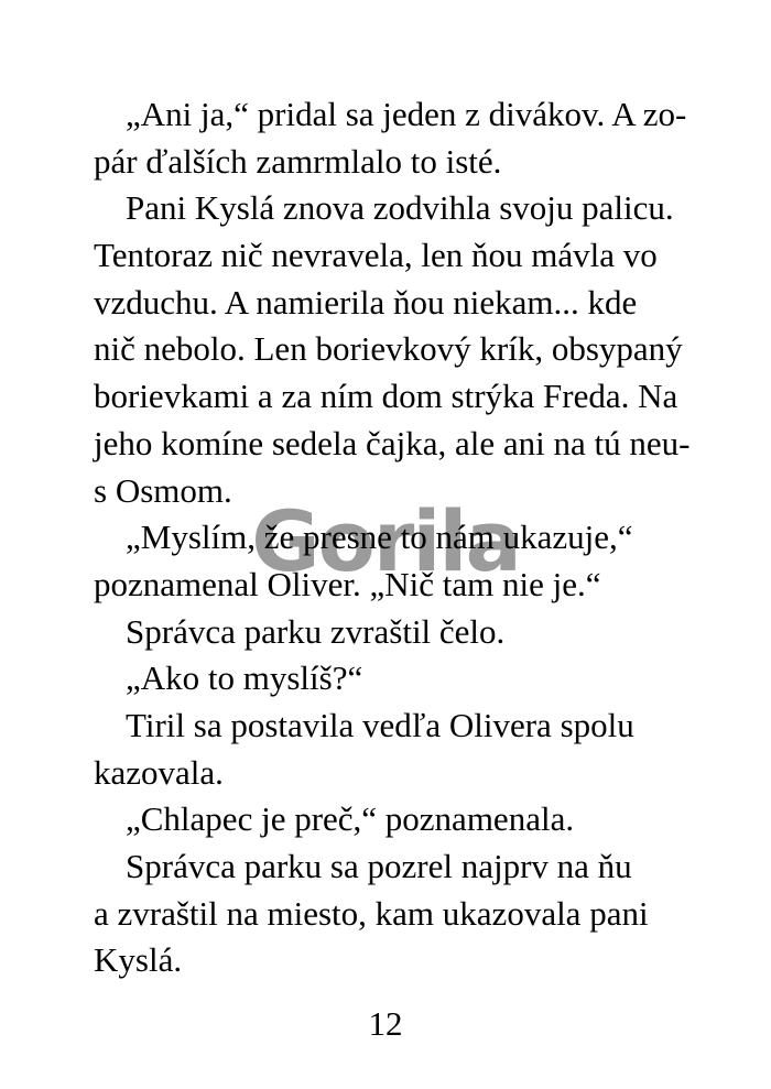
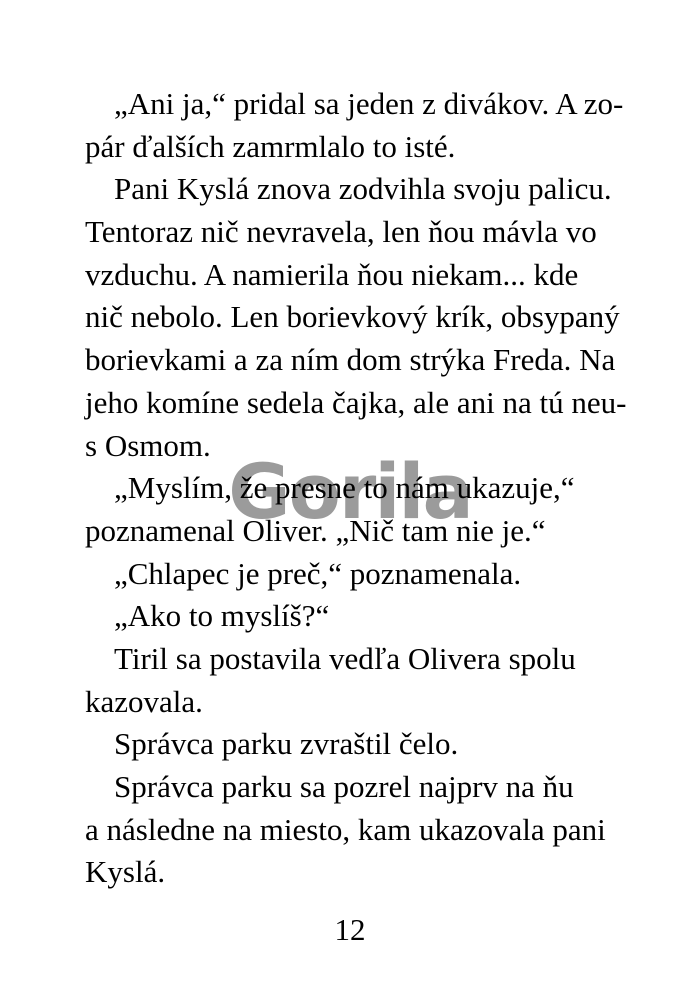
  Gorila
  „Ani ja,“ pridal sa jeden z divákov. A zo-
  pár ďalších zamrmlalo to isté.
  Pani Kyslá znova zodvihla svoju palicu.
  Tentoraz nič nevravela, len ňou mávla vo
  vzduchu. A namierila ňou niekam... kde
  nič nebolo. Len borievkový krík, obsypaný
  borievkami a za ním dom strýka Freda. Na
  jeho komíne sedela čajka, ale ani na tú neu-
  s Osmom.
  „Myslím, že presne to nám ukazuje,“
  poznamenal Oliver. „Nič tam nie je.“
- Správca parku zvraštil čelo.
+ „Chlapec je preč,“ poznamenala.
  „Ako to myslíš?“
  Tiril sa postavila vedľa Olivera spolu
  kazovala.
- „Chlapec je preč,“ poznamenala.
+ Správca parku zvraštil čelo.
  Správca parku sa pozrel najprv na ňu
- a zvraštil na miesto, kam ukazovala pani
+ a následne na miesto, kam ukazovala pani
  Kyslá.
  12
